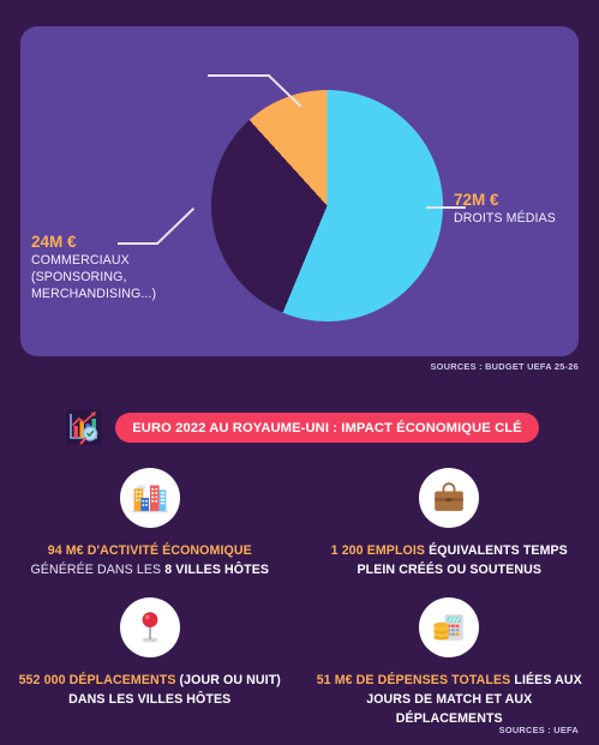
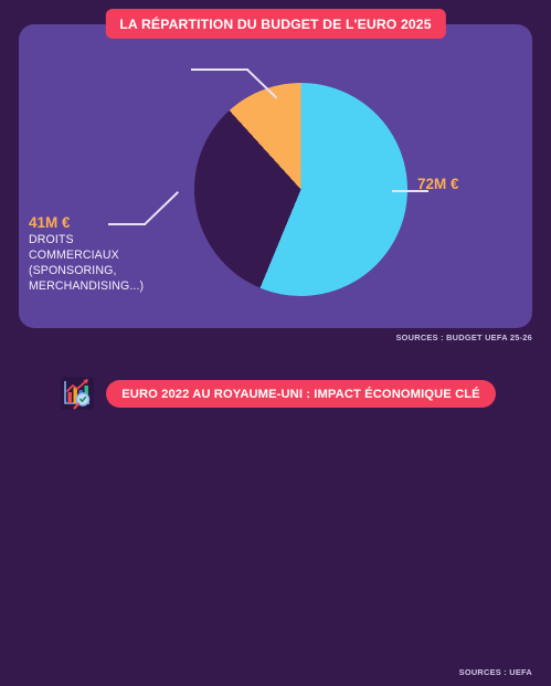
+ LA RÉPARTITION DU BUDGET DE L'EURO 2025
- 24M €
+ 41M €
+ DROITS
  COMMERCIAUX
  (SPONSORING,
  MERCHANDISING...)
  72M €
- DROITS MÉDIAS
  SOURCES : BUDGET UEFA 25-26
  EURO 2022 AU ROYAUME-UNI : IMPACT ÉCONOMIQUE CLÉ
- 94 M€ D'ACTIVITÉ ÉCONOMIQUE
- GÉNÉRÉE DANS LES 8 VILLES HÔTES
- 1 200 EMPLOIS ÉQUIVALENTS TEMPS PLEIN CRÉÉS OU SOUTENUS
- 552 000 DÉPLACEMENTS (JOUR OU NUIT) DANS LES VILLES HÔTES
- 51 M€ DE DÉPENSES TOTALES LIÉES AUX JOURS DE MATCH ET AUX DÉPLACEMENTS
  SOURCES : UEFA
